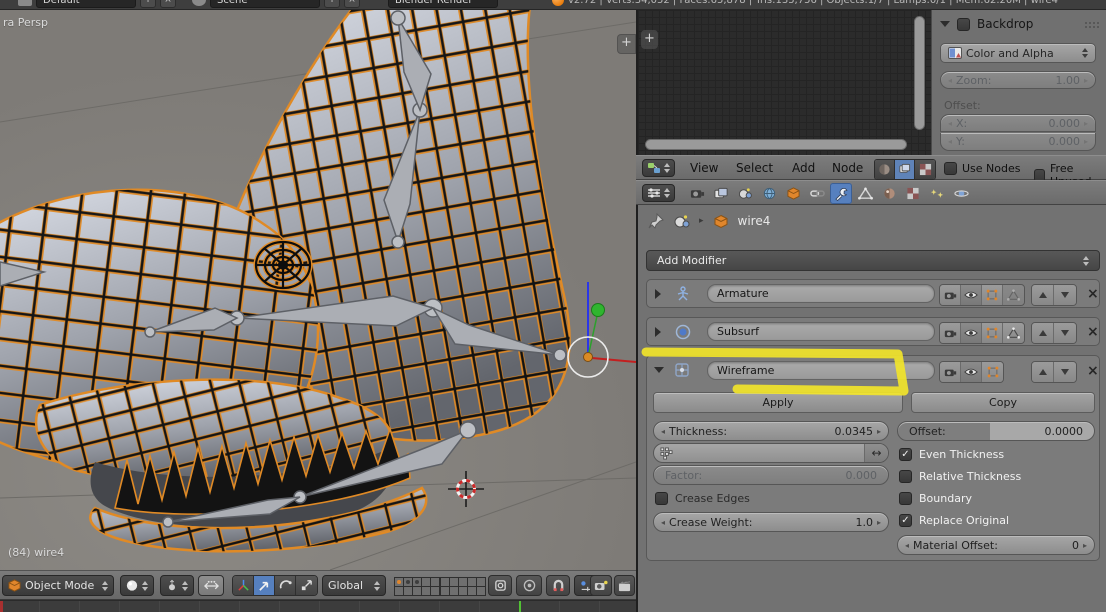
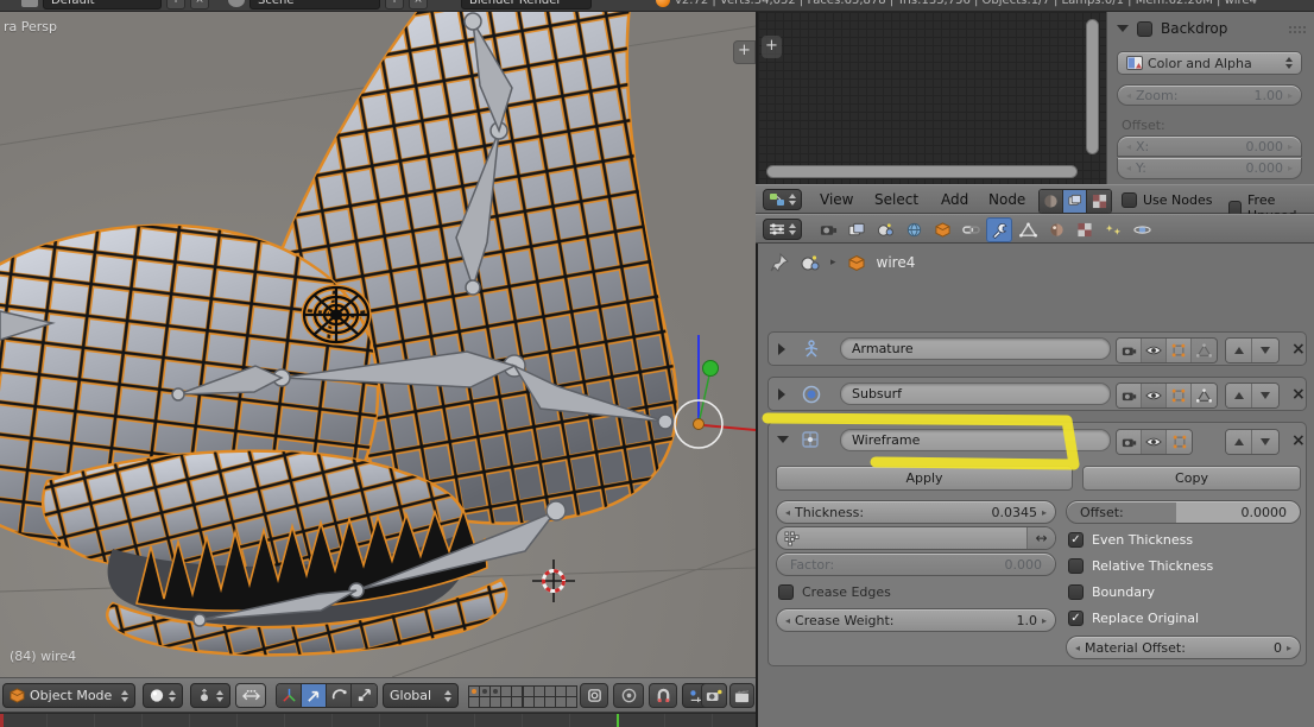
  Default
  +
  ×
  Scene
  +
  ×
  Blender Render
  v2.72 | Verts:34,052 | Faces:65,878 | Tris:135,756 | Objects:1/7 | Lamps:0/1 | Mem:62.20M | wire4
  ra Persp
  (84) wire4
  +
  Object Mode
  Global
  +
  Backdrop
  Color and Alpha
  Zoom:
  1.00
  Offset:
  X:
  0.000
  Y:
  0.000
  View
  Select
  Add
  Node
  Use Nodes
  ▸
  wire4
- Add Modifier
  Armature
  ×
  Subsurf
  ×
  Wireframe
  ×
  Apply
  Copy
  ◂
  Thickness:
  0.0345
  ▸
  ↔
  Factor:
  0.000
  Crease Edges
  ◂
  Crease Weight:
  1.0
  ▸
  Offset:
  0.0000
  ✓
  Even Thickness
  Relative Thickness
  Boundary
  ✓
  Replace Original
  ◂
  Material Offset:
  0
  ▸
